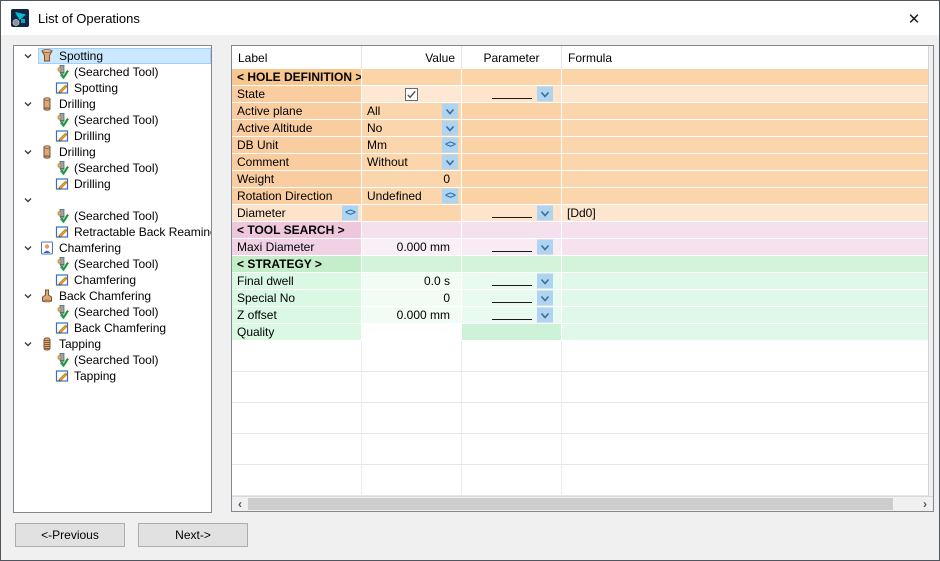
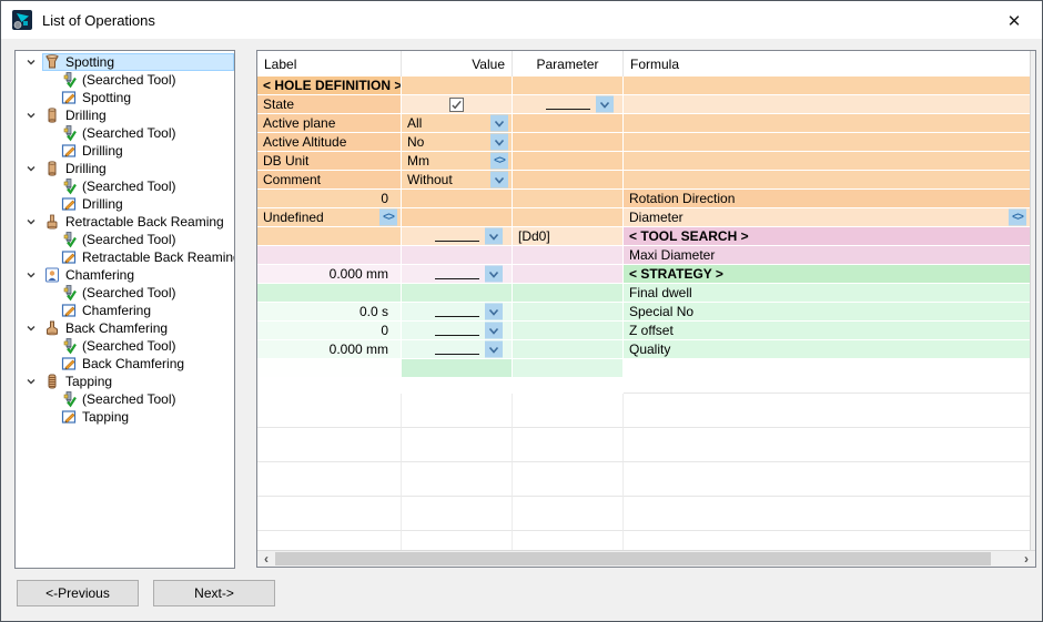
  List of Operations
  ✕
  Spotting
  (Searched Tool)
  Spotting
  Drilling
  (Searched Tool)
  Drilling
  Drilling
  (Searched Tool)
  Drilling
+ Retractable Back Reaming
  (Searched Tool)
  Retractable Back Reamin
  Chamfering
  (Searched Tool)
  Chamfering
  Back Chamfering
  (Searched Tool)
  Back Chamfering
  Tapping
  (Searched Tool)
  Tapping
  Label
  Value
  Parameter
  Formula
  < HOLE DEFINITION >
  State
  Active plane
  All
  Active Altitude
  No
  DB Unit
  Mm
  <>
  Comment
  Without
- Weight
  0
  Rotation Direction
  Undefined
  <>
  Diameter
  <>
  [Dd0]
  < TOOL SEARCH >
  Maxi Diameter
  0.000 mm
  < STRATEGY >
  Final dwell
  0.0 s
  Special No
  0
  Z offset
  0.000 mm
  Quality
  ‹
  ›
  <-Previous
  Next->
